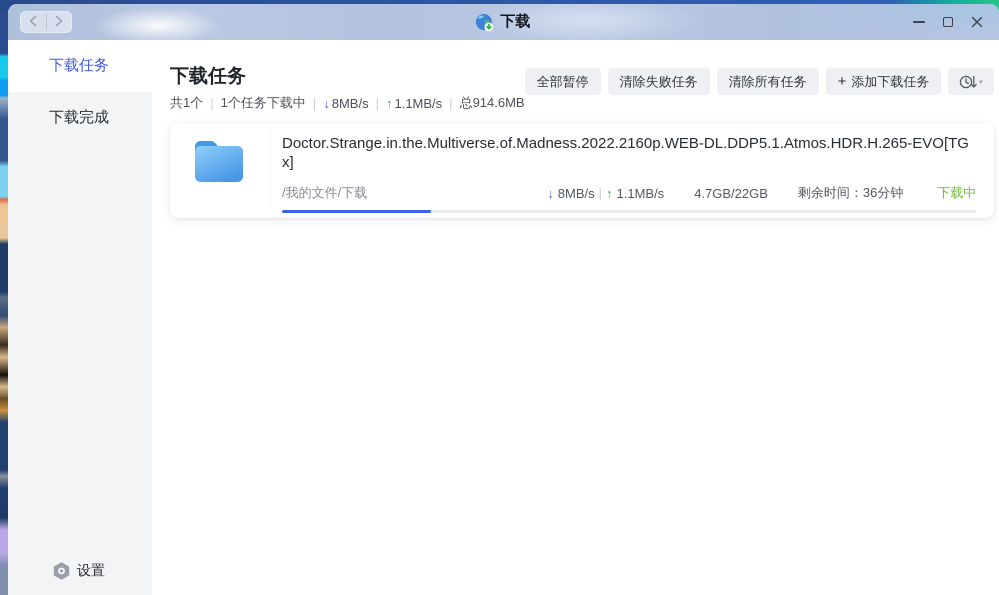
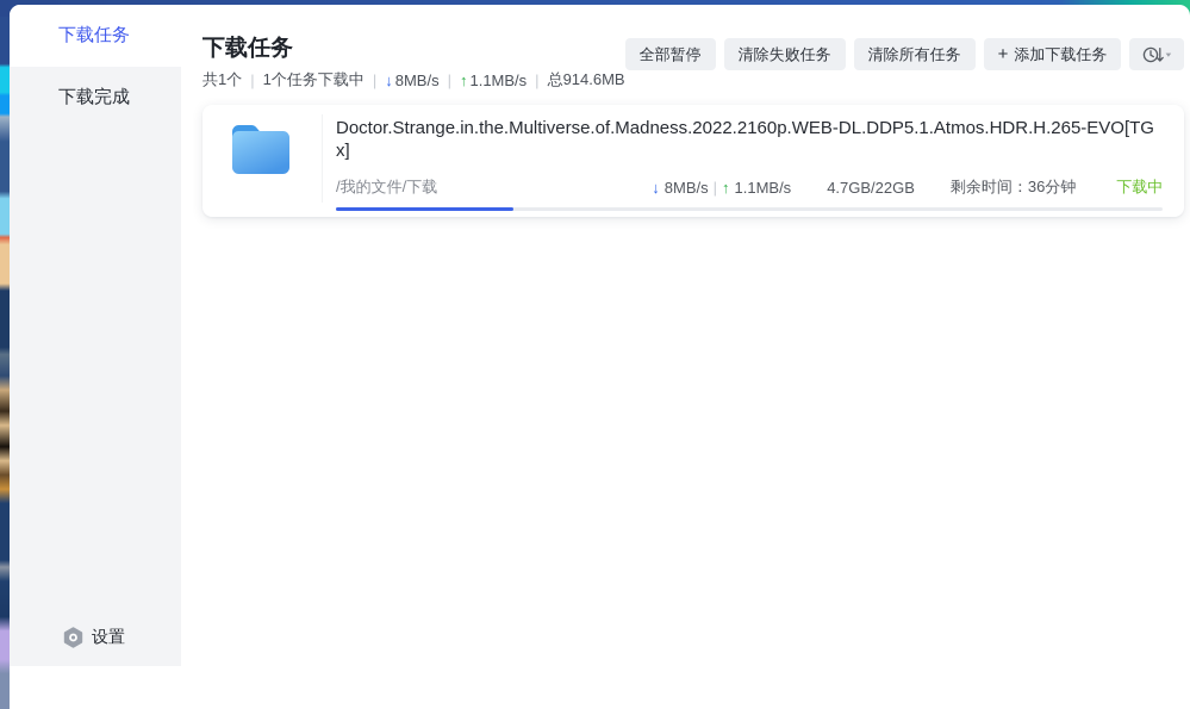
- 下载
  下载任务
  下载完成
  设置
  下载任务
  共1个
  |
  1个任务下载中
  |
  ↓
  8MB/s
  |
  ↑
  1.1MB/s
  |
  总914.6MB
  全部暂停
  清除失败任务
  清除所有任务
  +
  添加下载任务
  Doctor.Strange.in.the.Multiverse.of.Madness.2022.2160p.WEB-DL.DDP5.1.Atmos.HDR.H.265-EVO[TGx]
  /我的文件/下载
  ↓
  8MB/s
  |
  ↑
  1.1MB/s
  4.7GB/22GB
  剩余时间：36分钟
  下载中
